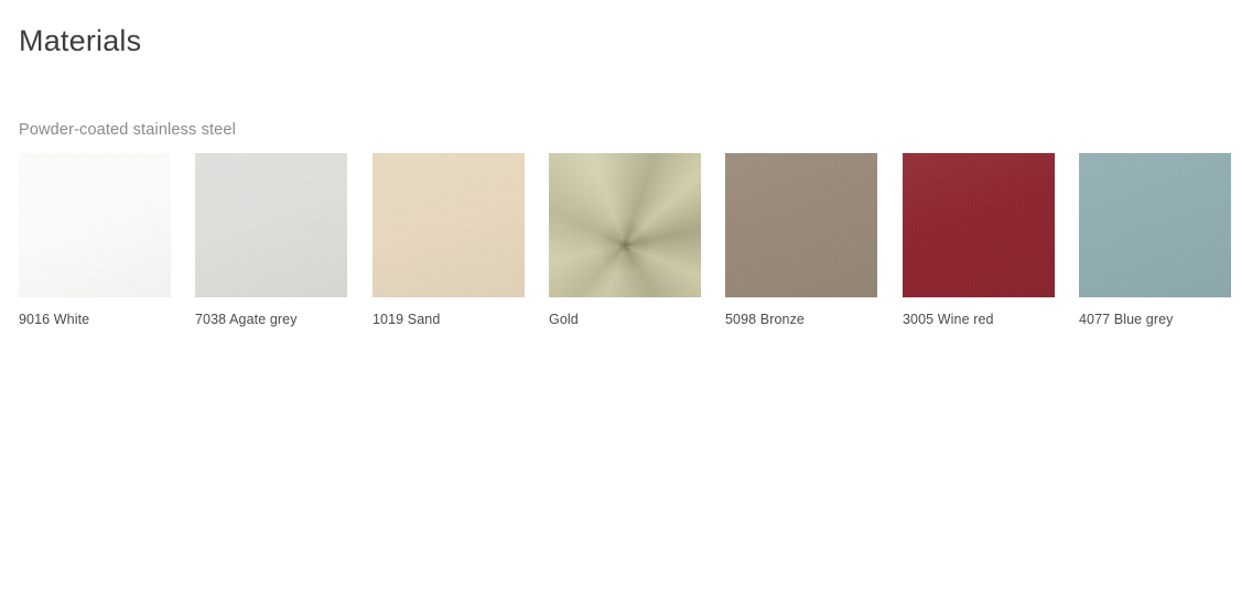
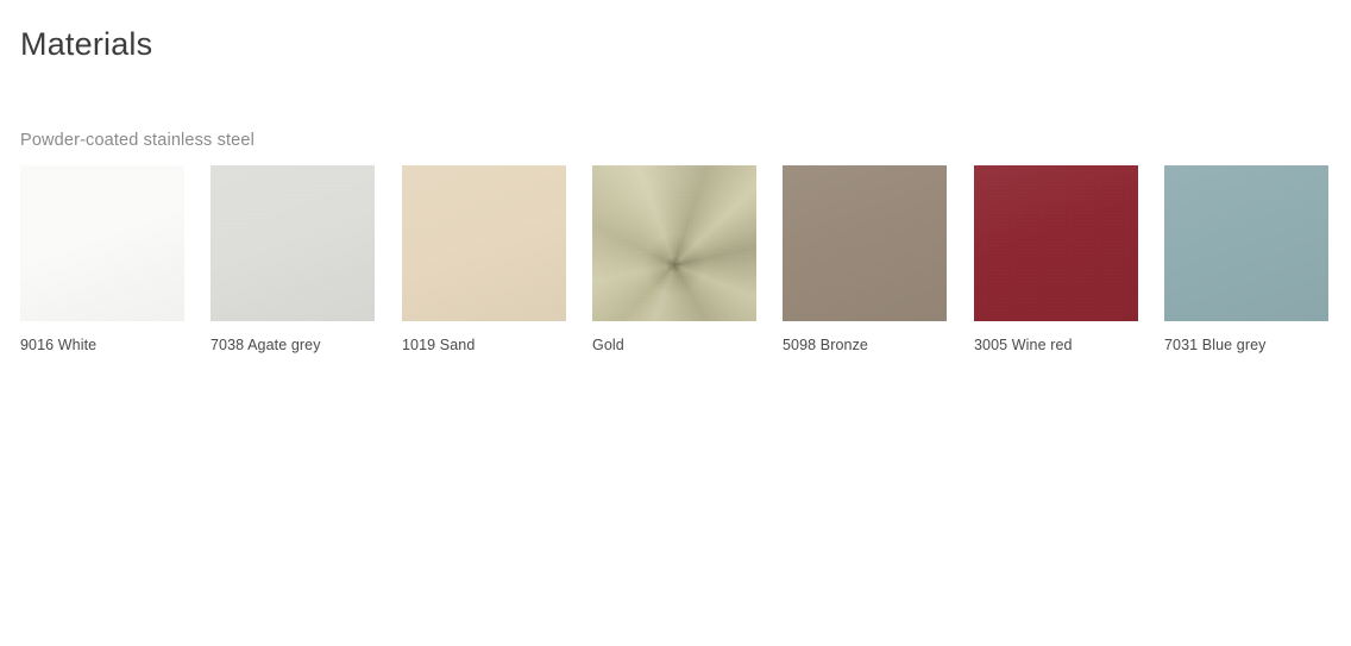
  Materials
  Powder-coated stainless steel
  9016 White
  7038 Agate grey
  1019 Sand
  Gold
  5098 Bronze
  3005 Wine red
- 4077 Blue grey
+ 7031 Blue grey
